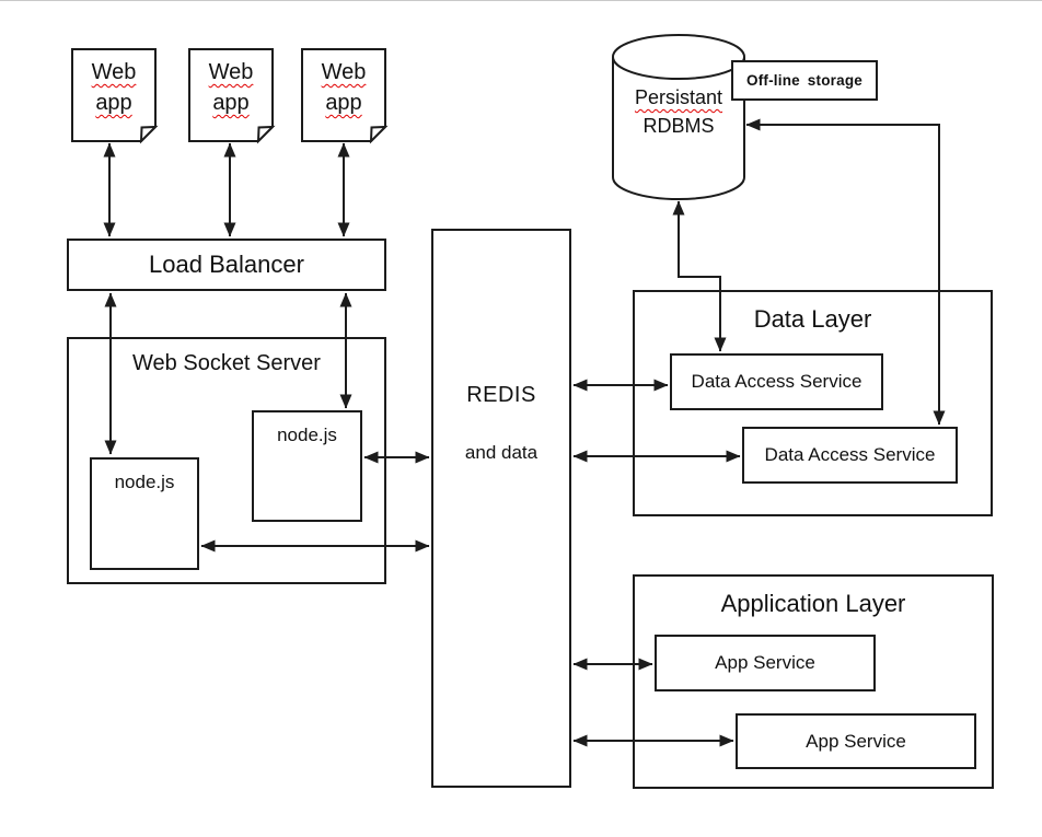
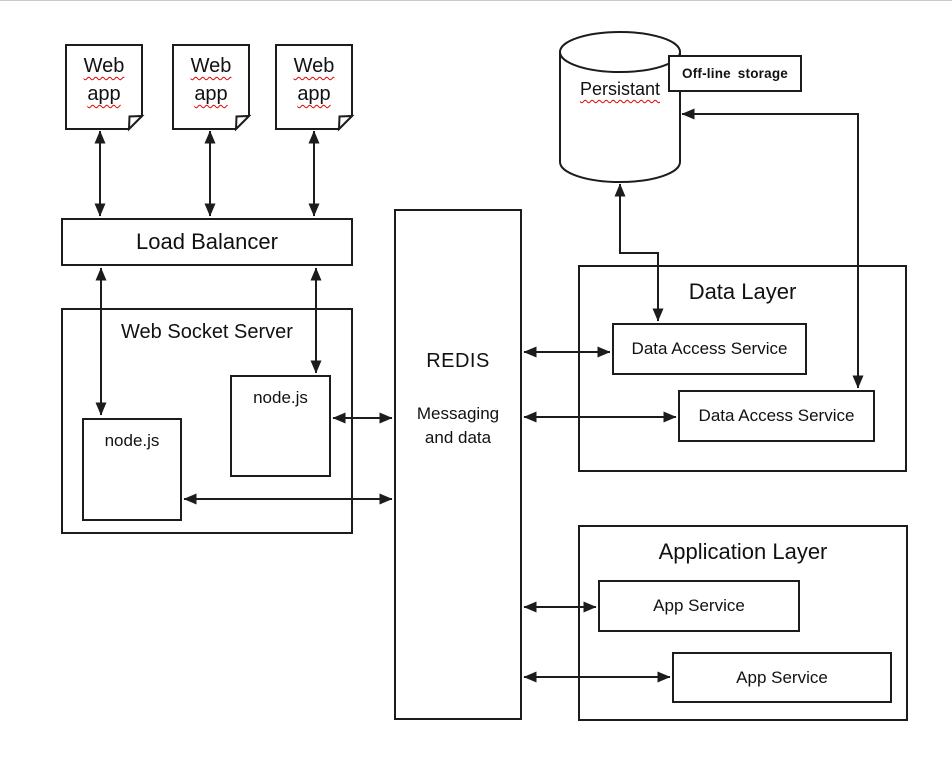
  Web Socket Server
  node.js
  node.js
  Load Balancer
  REDIS
+ Messaging
  and data
  Data Layer
  Data Access Service
  Data Access Service
  Application Layer
  App Service
  App Service
  Off-line storage
  Web
  app
  Web
  app
  Web
  app
  Persistant
- RDBMS
